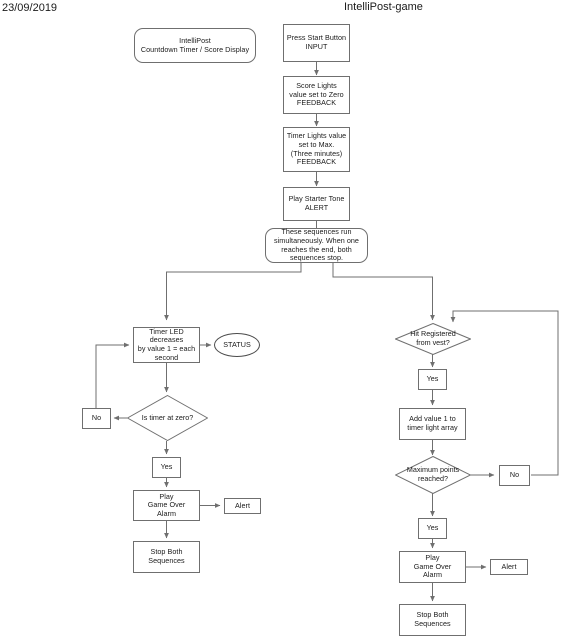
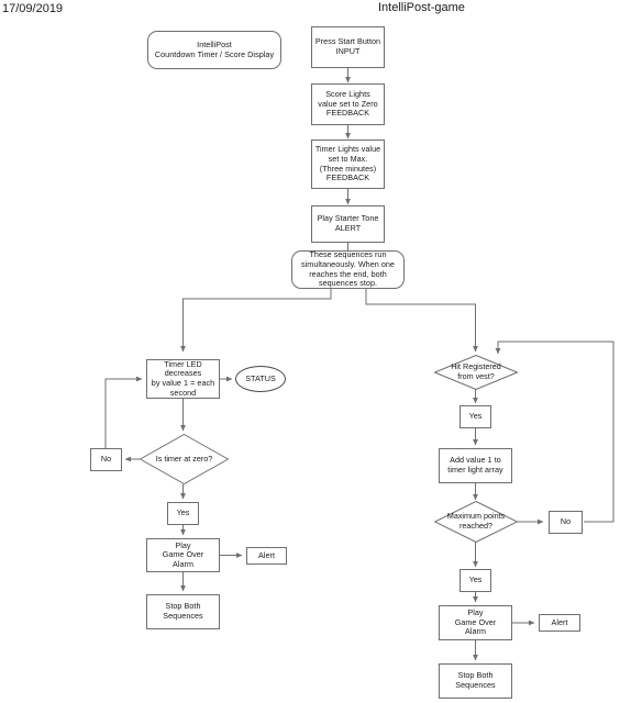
- 23/09/2019
+ 17/09/2019
  IntelliPost-game
  IntelliPost
  Countdown Timer / Score Display
  Press Start Button
  INPUT
  Score Lights
  value set to Zero
  FEEDBACK
  Timer Lights value
  set to Max.
  (Three minutes)
  FEEDBACK
  Play Starter Tone
  ALERT
  These sequences run
  simultaneously. When one
  reaches the end, both
  sequences stop.
  Timer LED decreases
  by value 1 = each
  second
  STATUS
  Is timer at zero?
  No
  Yes
  Play
  Game Over
  Alarm
  Alert
  Stop Both
  Sequences
  Hit Registered
  from vest?
  Yes
  Add value 1 to
  timer light array
  Maximum points
  reached?
  No
  Yes
  Play
  Game Over
  Alarm
  Alert
  Stop Both
  Sequences
